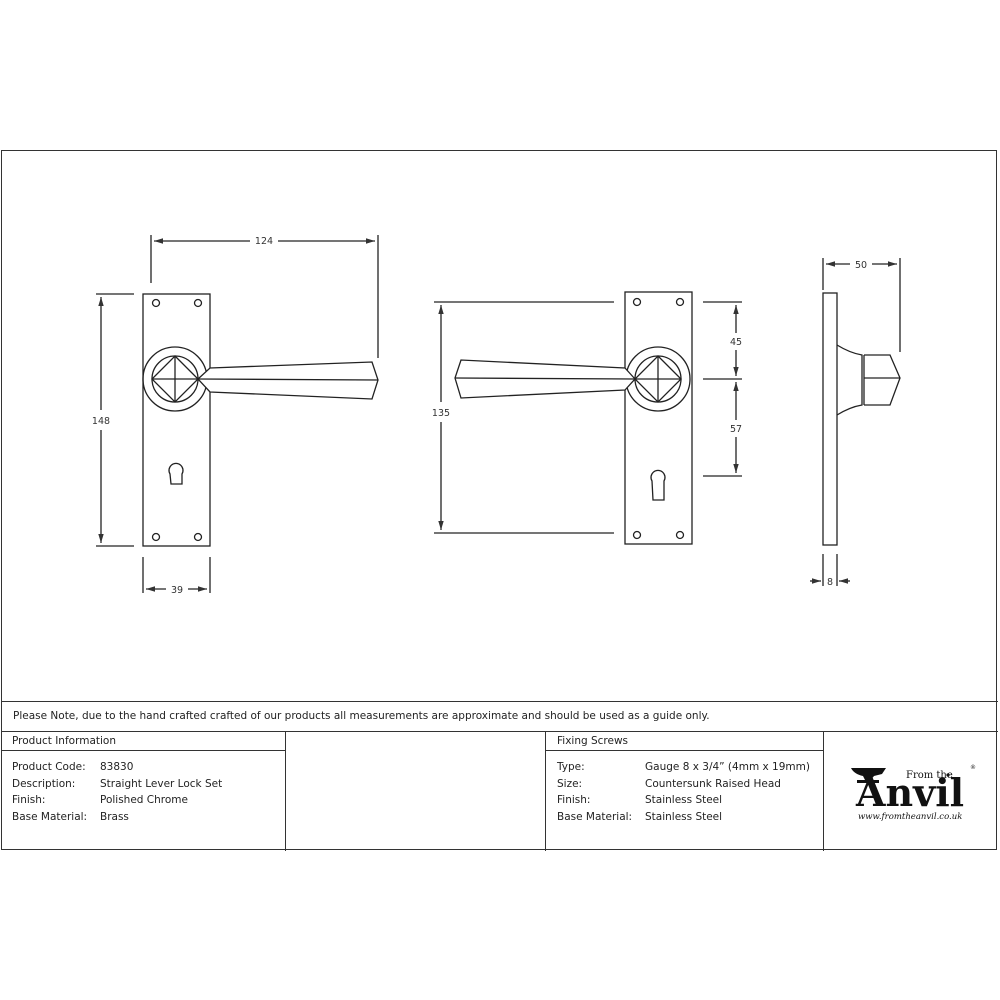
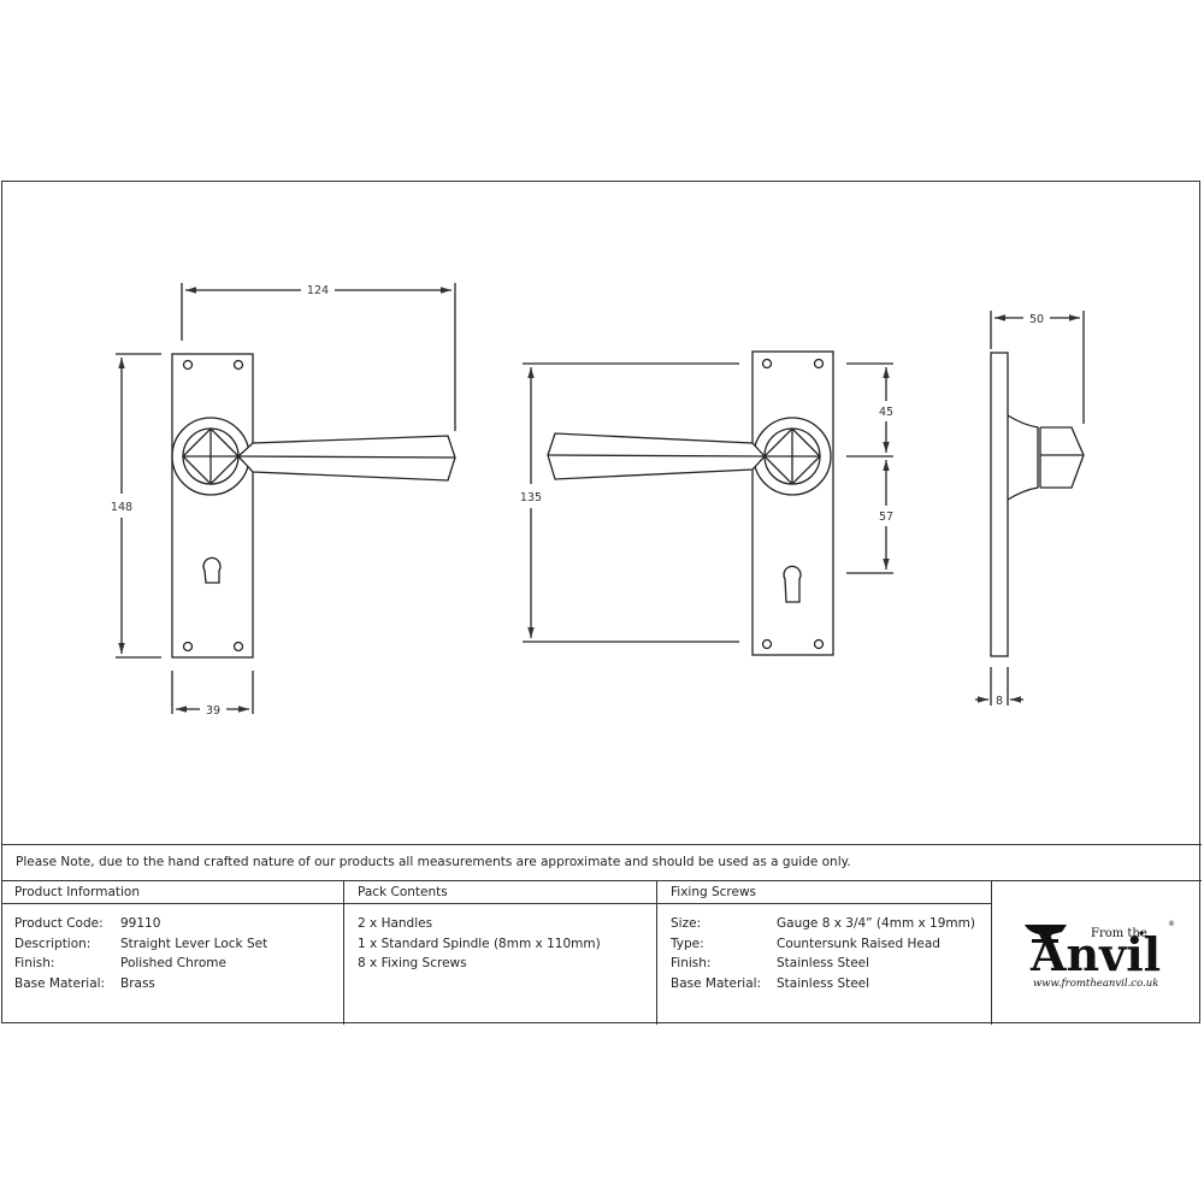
  124
  148
  39
  135
  45
  57
  50
  8
- Please Note, due to the hand crafted crafted of our products all measurements are approximate and should be used as a guide only.
+ Please Note, due to the hand crafted nature of our products all measurements are approximate and should be used as a guide only.
  Product Information
  Product Code:
- 83830
+ 99110
  Description:
  Straight Lever Lock Set
  Finish:
  Polished Chrome
  Base Material:
  Brass
+ Pack Contents
+ 2 x Handles
+ 1 x Standard Spindle (8mm x 110mm)
+ 8 x Fixing Screws
  Fixing Screws
- Type:
+ Size:
  Gauge 8 x 3/4” (4mm x 19mm)
- Size:
+ Type:
  Countersunk Raised Head
  Finish:
  Stainless Steel
  Base Material:
  Stainless Steel
  From the
  Anvil
  www.fromtheanvil.co.uk
